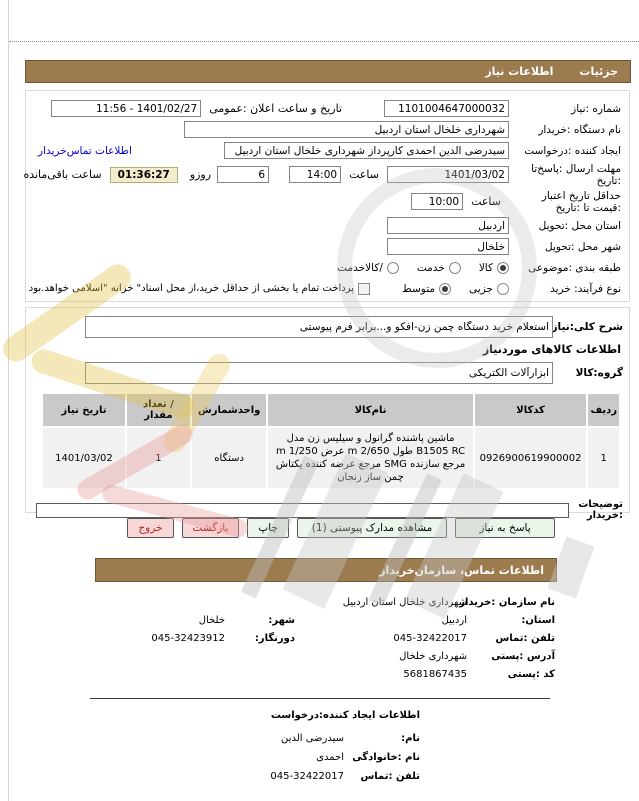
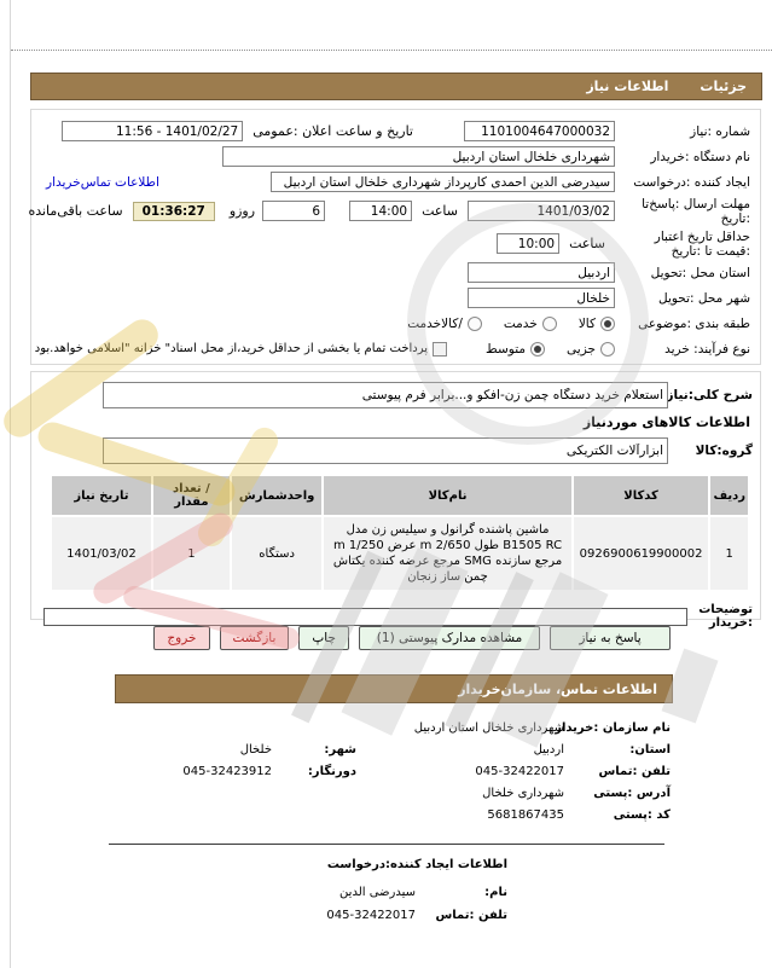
  جزئیات
  اطلاعات نیاز
  شماره :نیاز
  1101004647000032
  تاریخ و ساعت اعلان :عمومی
  11:56 - 1401/02/27
  نام دستگاه :خریدار
  ایجاد کننده :درخواست
  اطلاعات تماس‌خریدار
  مهلت ارسال :پاسخ‌تا
  :تاریخ
  1401/03/02
  ساعت
  14:00
  6
  روزو
  01:36:27
  ساعت باقی‌مانده
  حداقل تاریخ اعتبار
  :قیمت تا :تاریخ
  ساعت
  10:00
  استان محل :تحویل
  شهر محل :تحویل
  طبقه بندی :موضوعی
  کالا
  خدمت
  /کالاخدمت
  نوع فرآیند: خرید
  جزیی
  متوسط
  پرداخت تمام یا بخشی از حداقل خرید،از محل اسناد" خزانه "اسلامی خواهد.بود
  شرح کلی:نیاز
  اطلاعات کالاهای موردنیاز
  گروه:کالا
  ردیف	کدکالا	نام‌کالا	واحدشمارش	/ تعداد مقدار	تاریخ نیاز
  1	0926900619900002	ماشین پاشنده گرانول و سیلیس زن مدل B1505 RC طول 2/650 m عرض 1/250 m مرجع سازنده SMG مرجع عرضه کننده یکتاش چمن ساز زنجان	دستگاه	1	1401/03/02
  توضیحات
  :خریدار
  پاسخ به نیاز
  مشاهده مدارک پیوستی (1)
  چاپ
  بازگشت
  خروج
  اطلاعات تماس، سازمان‌خریدار
  نام سازمان :خریدار
  شهرداری خلخال استان اردبیل
  استان:
  اردبیل
  شهر:
  خلخال
  تلفن :تماس
  045-32422017
  دورنگار:
  045-32423912
  آدرس :پستی
  شهرداری خلخال
  کد :پستی
  5681867435
  اطلاعات ایجاد کننده:درخواست
  نام:
  سیدرضی الدین
- نام :خانوادگی
- احمدی
  تلفن :تماس
  045-32422017
